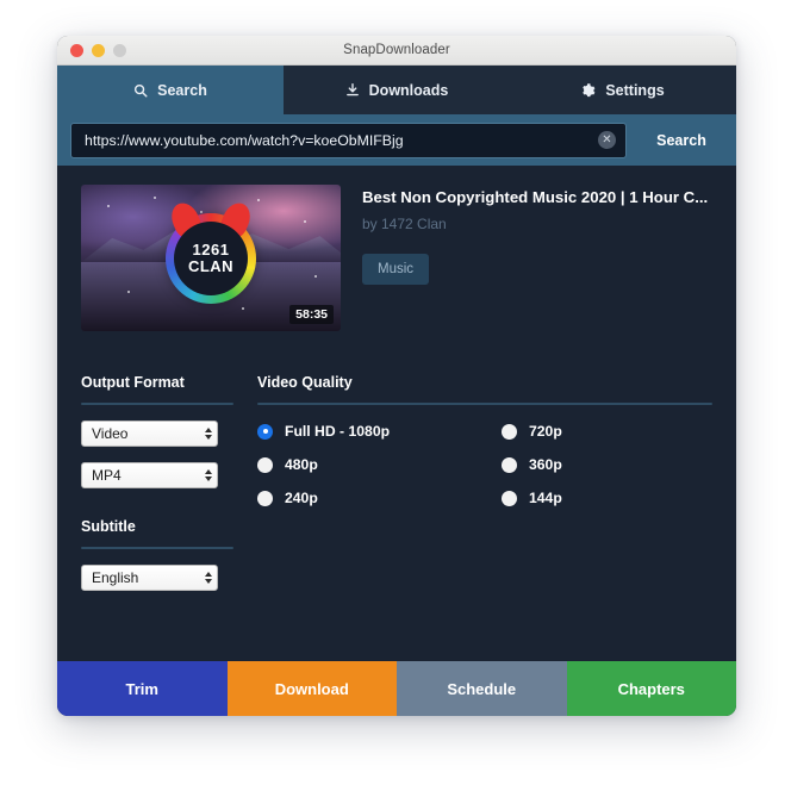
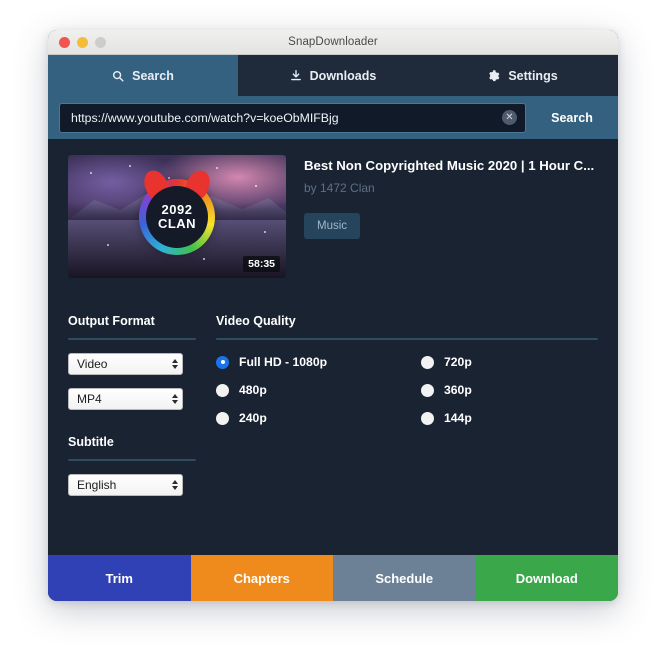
  SnapDownloader
  Search
  Downloads
  Settings
  https://www.youtube.com/watch?v=koeObMIFBjg
  ✕
  Search
- 1261
+ 2092
  CLAN
  58:35
  Best Non Copyrighted Music 2020 | 1 Hour C...
  by 1472 Clan
  Music
  Output Format
  Video
  MP4
  Subtitle
  English
  Video Quality
  Full HD - 1080p
  720p
  480p
  360p
  240p
  144p
  Trim
- Download
+ Chapters
  Schedule
- Chapters
+ Download
